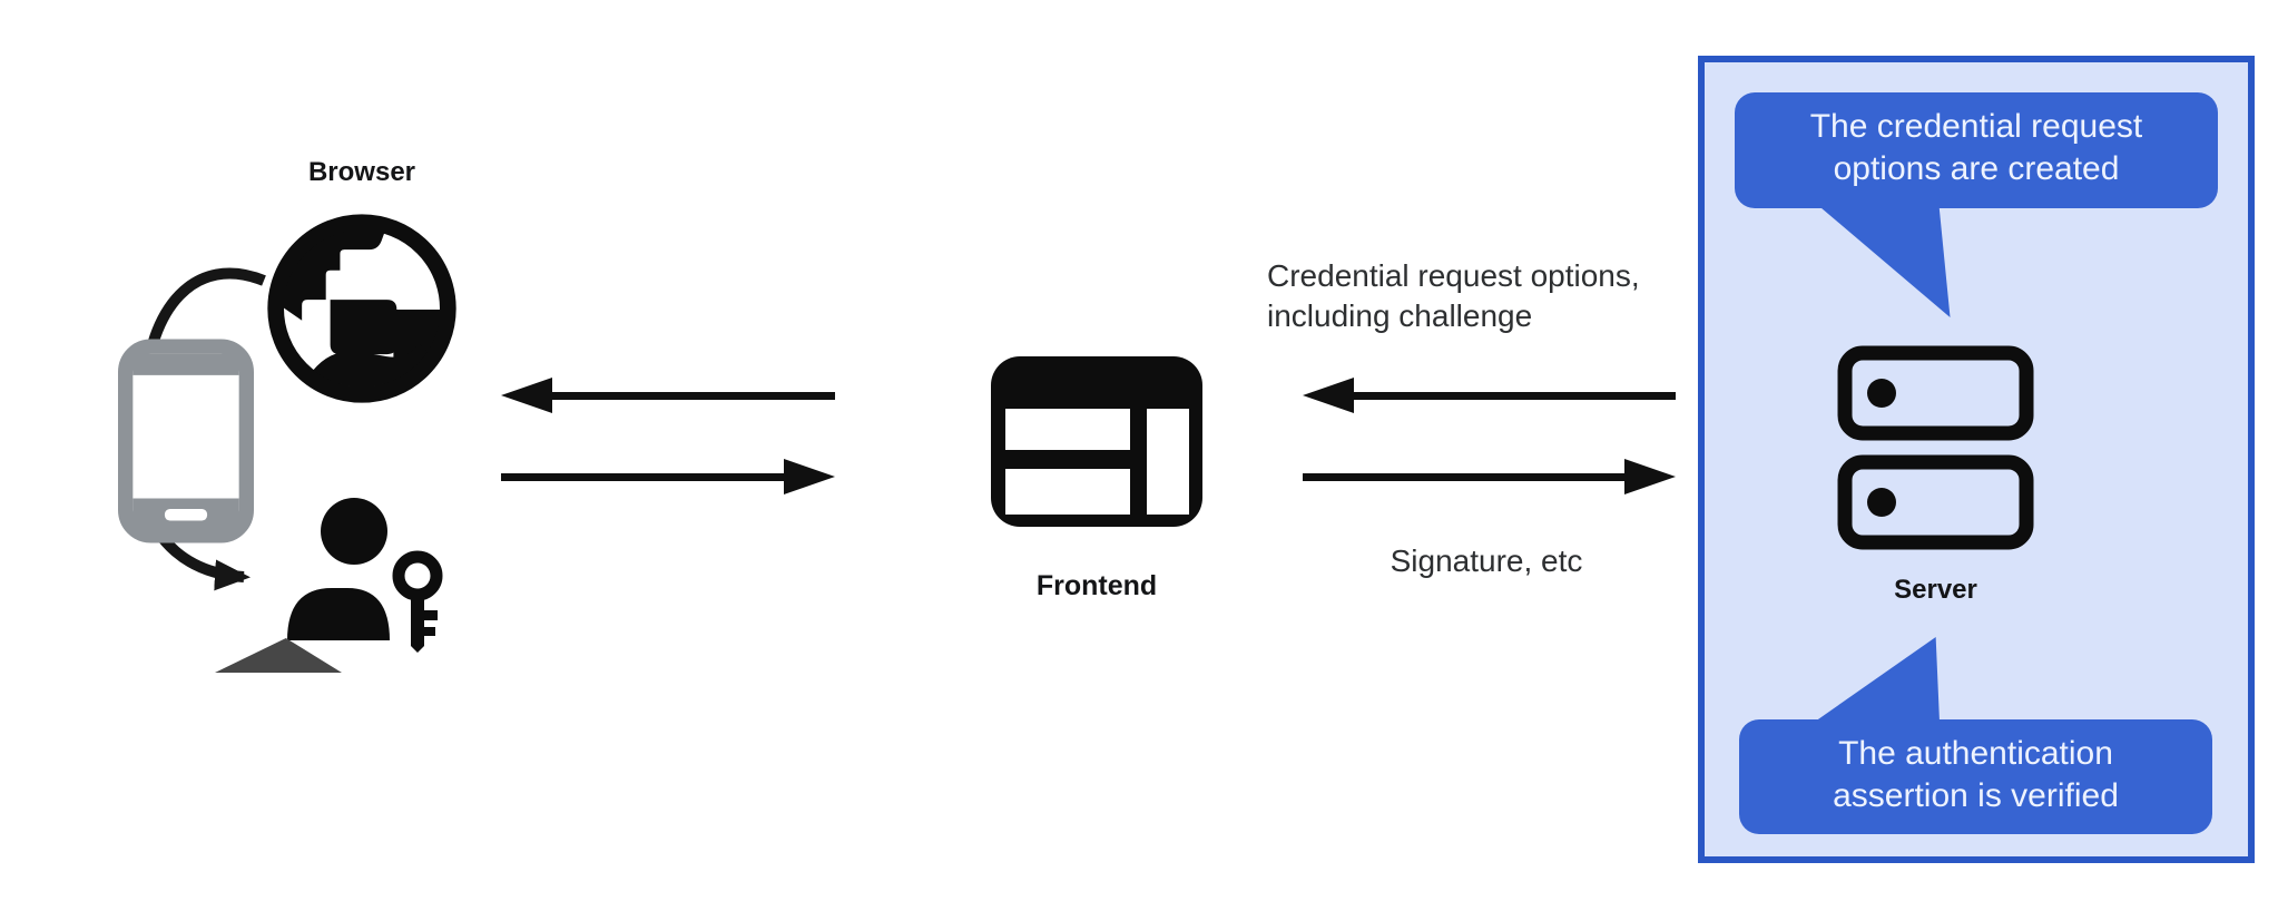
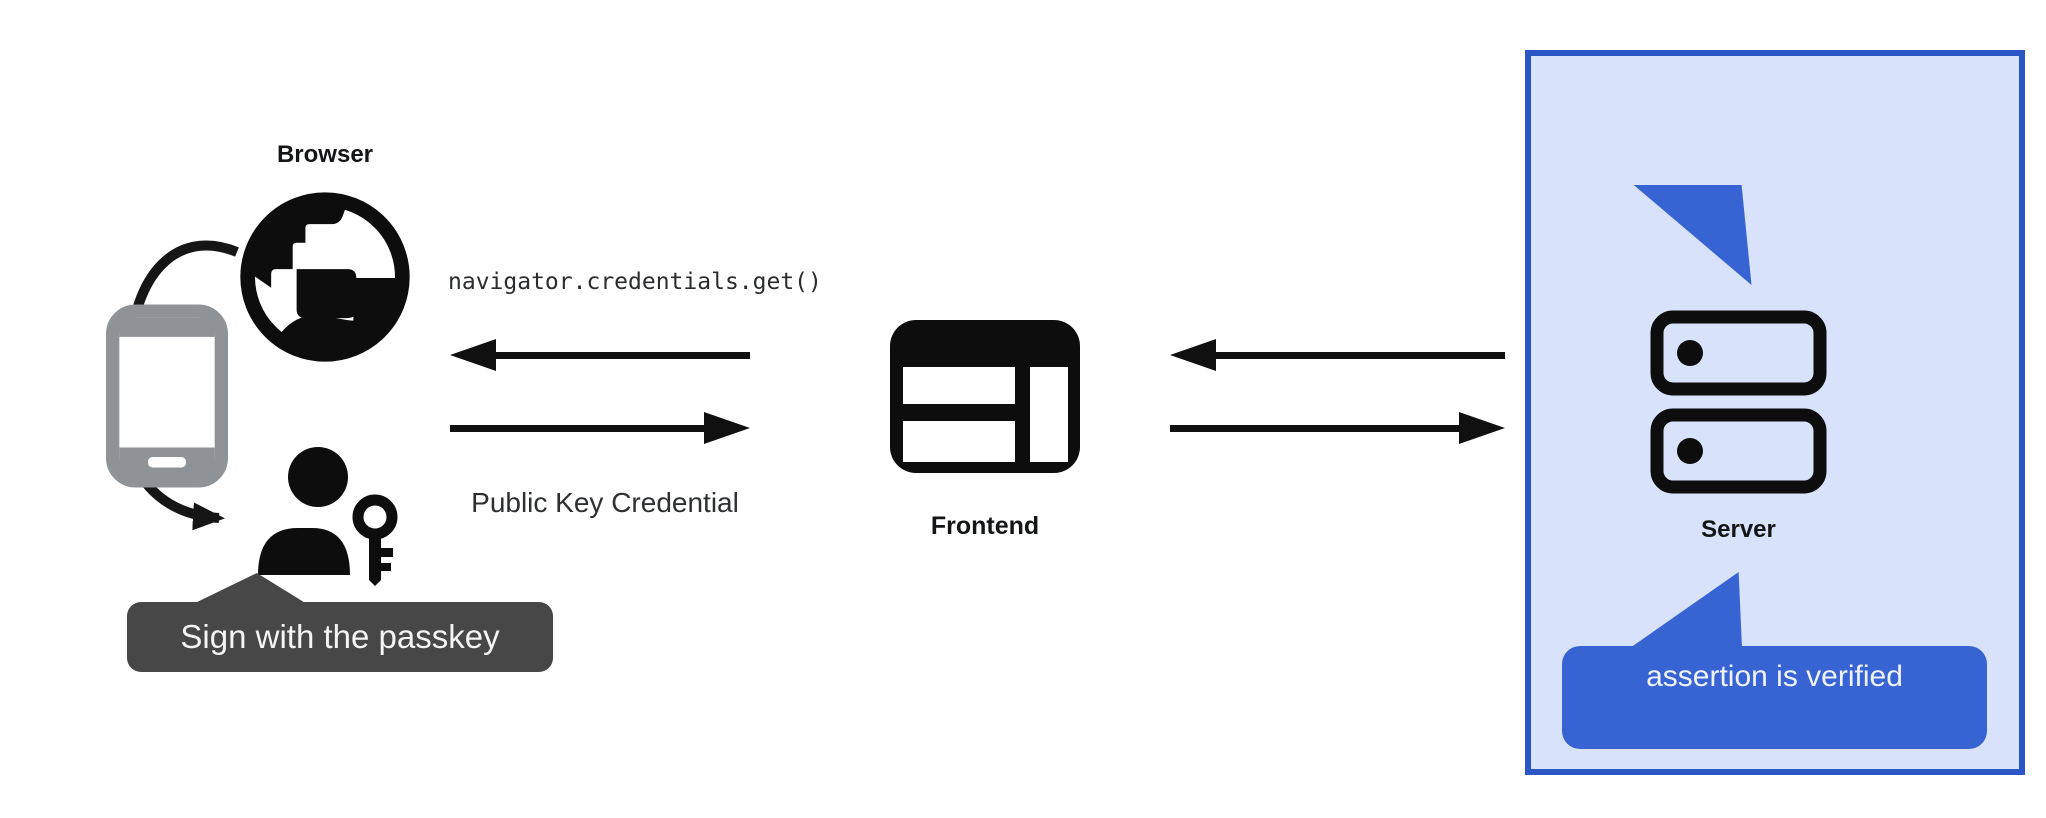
  Browser
+ Sign with the passkey
+ navigator.credentials.get()
+ Public Key Credential
  Frontend
- Credential request options,
- including challenge
- Signature, etc
- The credential request
- options are created
  Server
- The authentication
  assertion is verified
